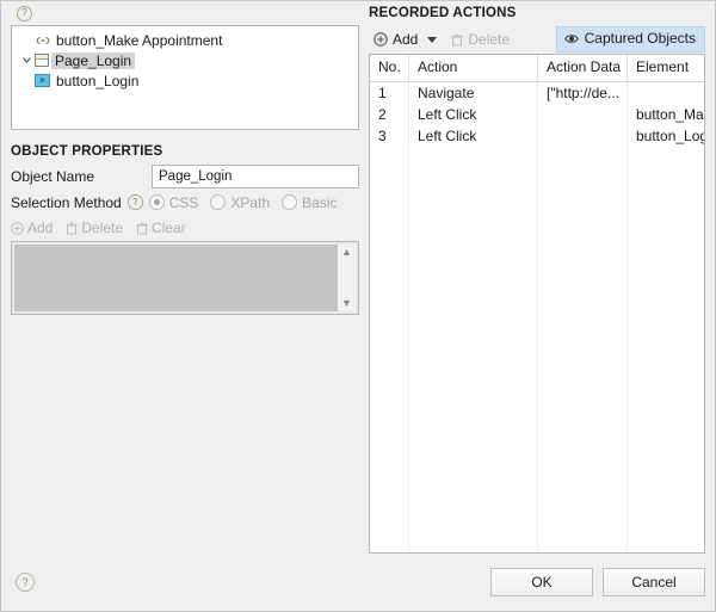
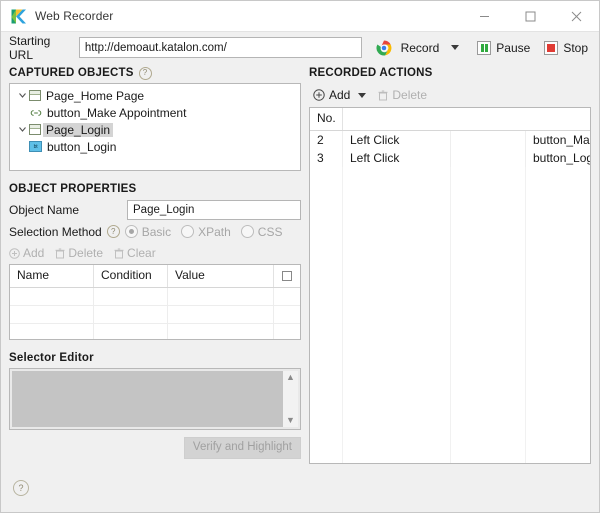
+ Web Recorder
+ Starting URL
+ http://demoaut.katalon.com/
+ Record
+ Pause
+ Stop
+ CAPTURED OBJECTS
  ?
+ Page_Home Page
  button_Make Appointment
  Page_Login
  button_Login
  OBJECT PROPERTIES
  Object Name
  Page_Login
  Selection Method
  ?
- CSS
+ Basic
  XPath
- Basic
+ CSS
  Add
  Delete
  Clear
+ Name
+ Condition
+ Value
+ Selector Editor
  ▲
  ▼
+ Verify and Highlight
  RECORDED ACTIONS
  Add
  Delete
- Captured Objects
  No.
- Action
- Action Data
- Element
- 1
- Navigate
- ["http://de...
  2
  Left Click
  button_Ma
  3
  Left Click
  button_Log
  ?
- OK
- Cancel
